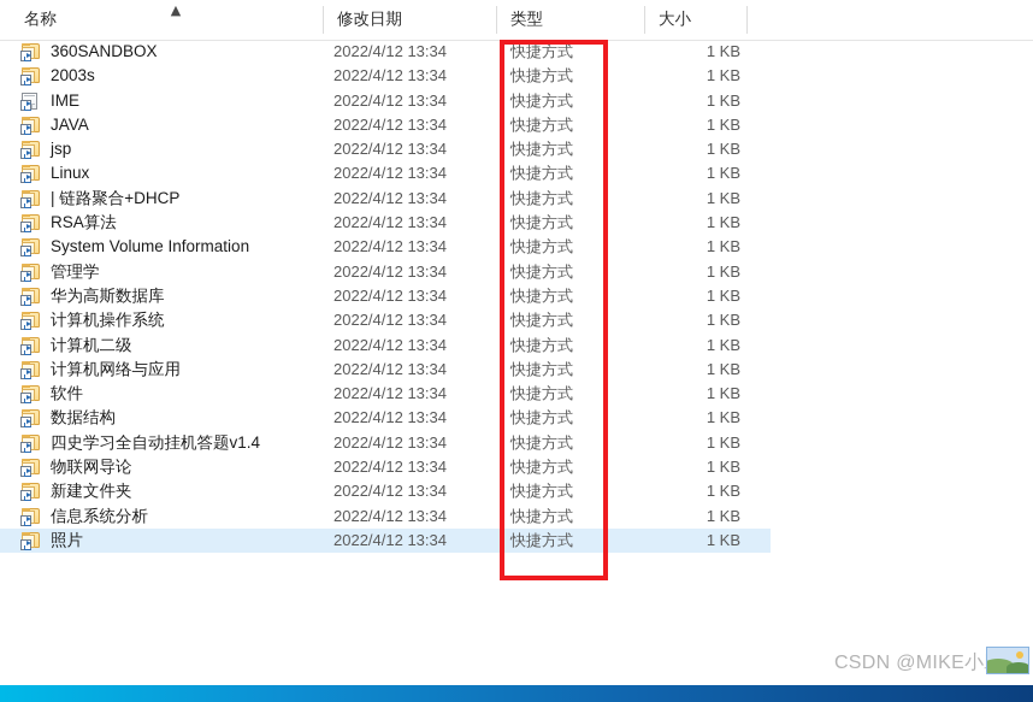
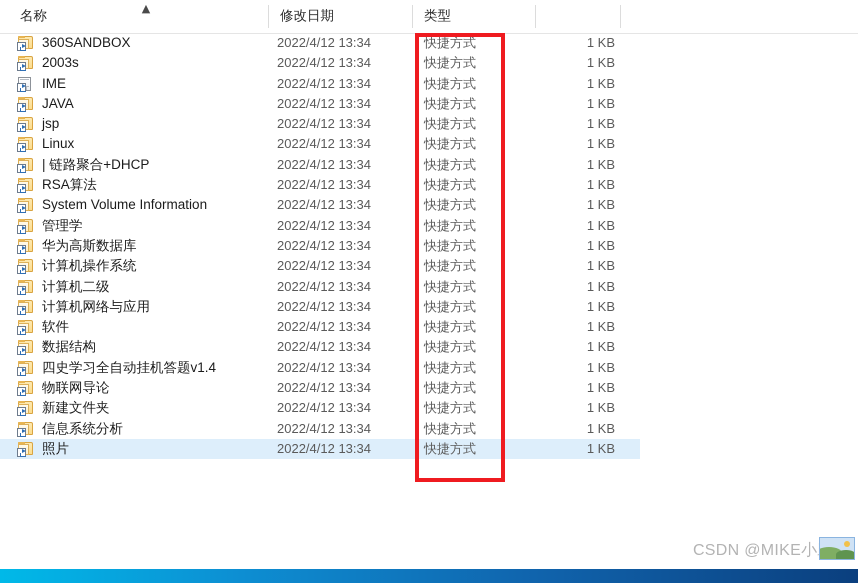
  名称
  ▲
  修改日期
  类型
- 大小
  360SANDBOX
  2022/4/12 13:34
  快捷方式
  1 KB
  2003s
  2022/4/12 13:34
  快捷方式
  1 KB
  IME
  2022/4/12 13:34
  快捷方式
  1 KB
  JAVA
  2022/4/12 13:34
  快捷方式
  1 KB
  jsp
  2022/4/12 13:34
  快捷方式
  1 KB
  Linux
  2022/4/12 13:34
  快捷方式
  1 KB
  | 链路聚合+DHCP
  2022/4/12 13:34
  快捷方式
  1 KB
  RSA算法
  2022/4/12 13:34
  快捷方式
  1 KB
  System Volume Information
  2022/4/12 13:34
  快捷方式
  1 KB
  管理学
  2022/4/12 13:34
  快捷方式
  1 KB
  华为高斯数据库
  2022/4/12 13:34
  快捷方式
  1 KB
  计算机操作系统
  2022/4/12 13:34
  快捷方式
  1 KB
  计算机二级
  2022/4/12 13:34
  快捷方式
  1 KB
  计算机网络与应用
  2022/4/12 13:34
  快捷方式
  1 KB
  软件
  2022/4/12 13:34
  快捷方式
  1 KB
  数据结构
  2022/4/12 13:34
  快捷方式
  1 KB
  四史学习全自动挂机答题v1.4
  2022/4/12 13:34
  快捷方式
  1 KB
  物联网导论
  2022/4/12 13:34
  快捷方式
  1 KB
  新建文件夹
  2022/4/12 13:34
  快捷方式
  1 KB
  信息系统分析
  2022/4/12 13:34
  快捷方式
  1 KB
  照片
  2022/4/12 13:34
  快捷方式
  1 KB
  CSDN @MIKE小
